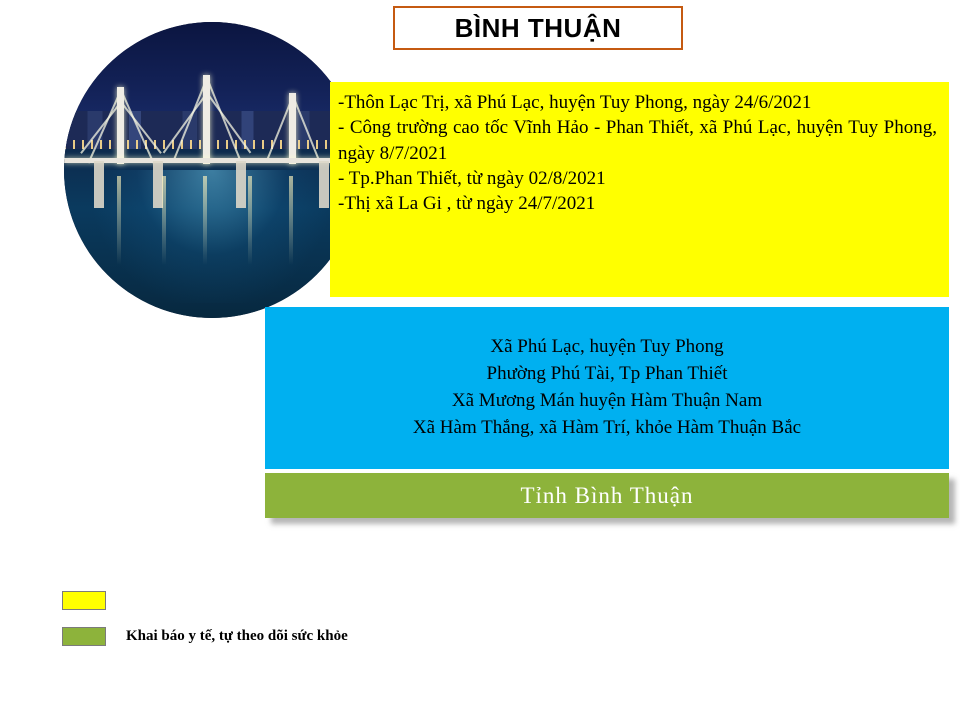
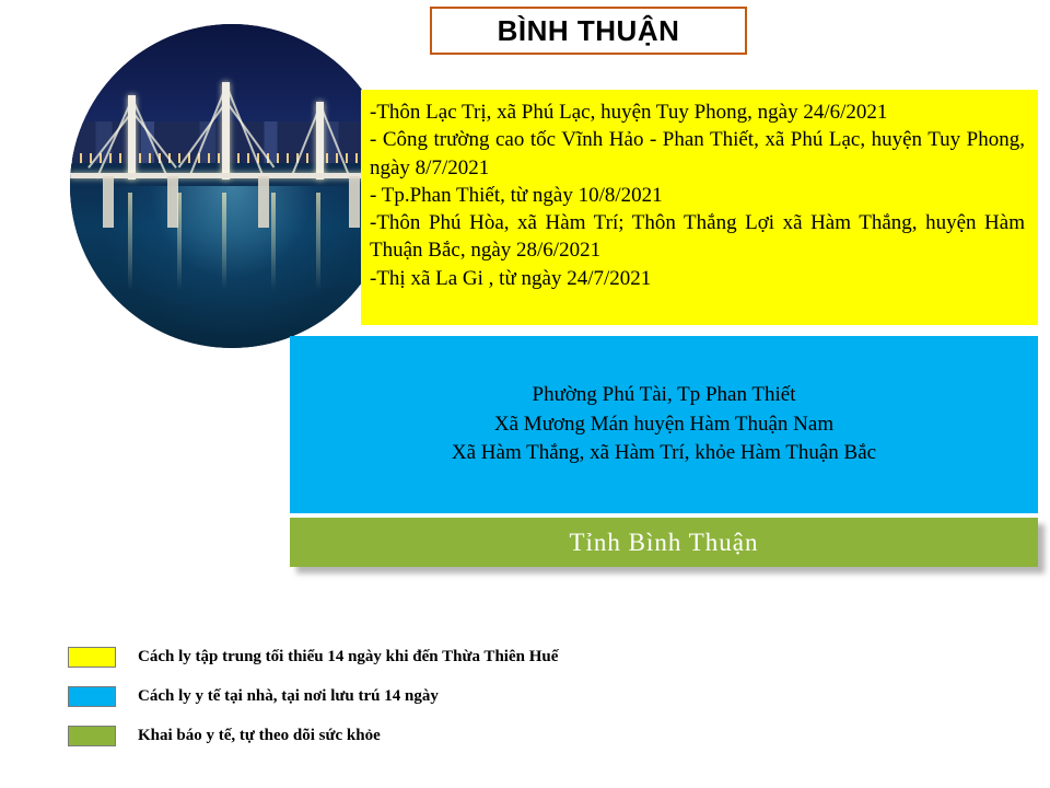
  BÌNH THUẬN
  -Thôn Lạc Trị, xã Phú Lạc, huyện Tuy Phong, ngày 24/6/2021
  - Công trường cao tốc Vĩnh Hảo - Phan Thiết, xã Phú Lạc, huyện Tuy Phong, ngày 8/7/2021
- - Tp.Phan Thiết, từ ngày 02/8/2021
+ - Tp.Phan Thiết, từ ngày 10/8/2021
+ -Thôn Phú Hòa, xã Hàm Trí; Thôn Thắng Lợi xã Hàm Thắng, huyện Hàm Thuận Bắc, ngày 28/6/2021
  -Thị xã La Gi , từ ngày 24/7/2021
- Xã Phú Lạc, huyện Tuy Phong
  Phường Phú Tài, Tp Phan Thiết
  Xã Mương Mán huyện Hàm Thuận Nam
  Xã Hàm Thắng, xã Hàm Trí, khỏe Hàm Thuận Bắc
  Tỉnh Bình Thuận
+ Cách ly tập trung tối thiểu 14 ngày khi đến Thừa Thiên Huế
+ Cách ly y tế tại nhà, tại nơi lưu trú 14 ngày
  Khai báo y tế, tự theo dõi sức khỏe
